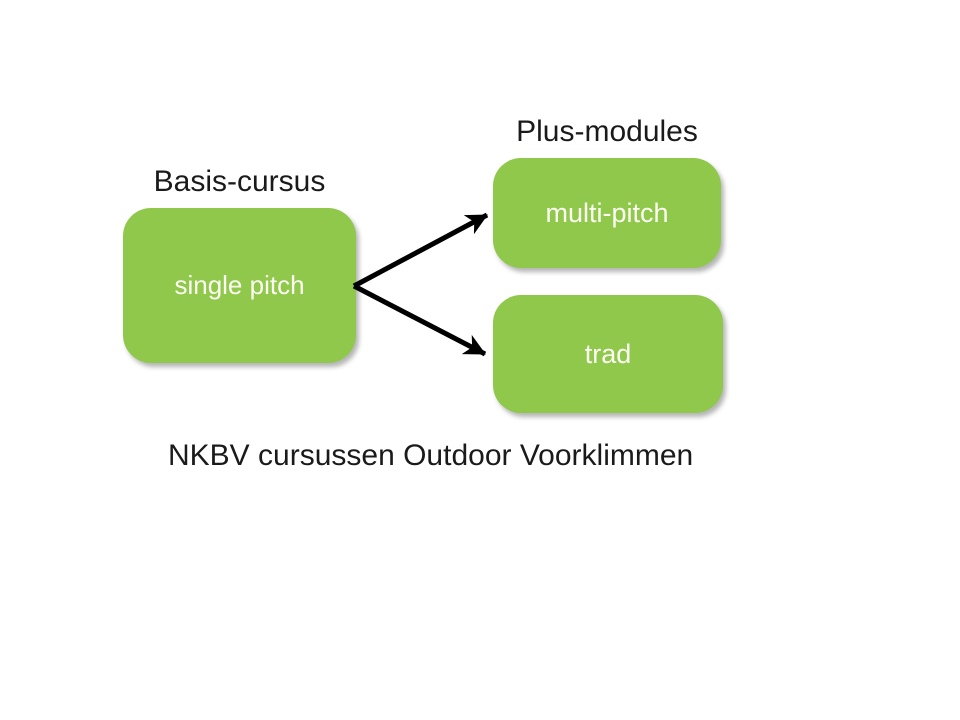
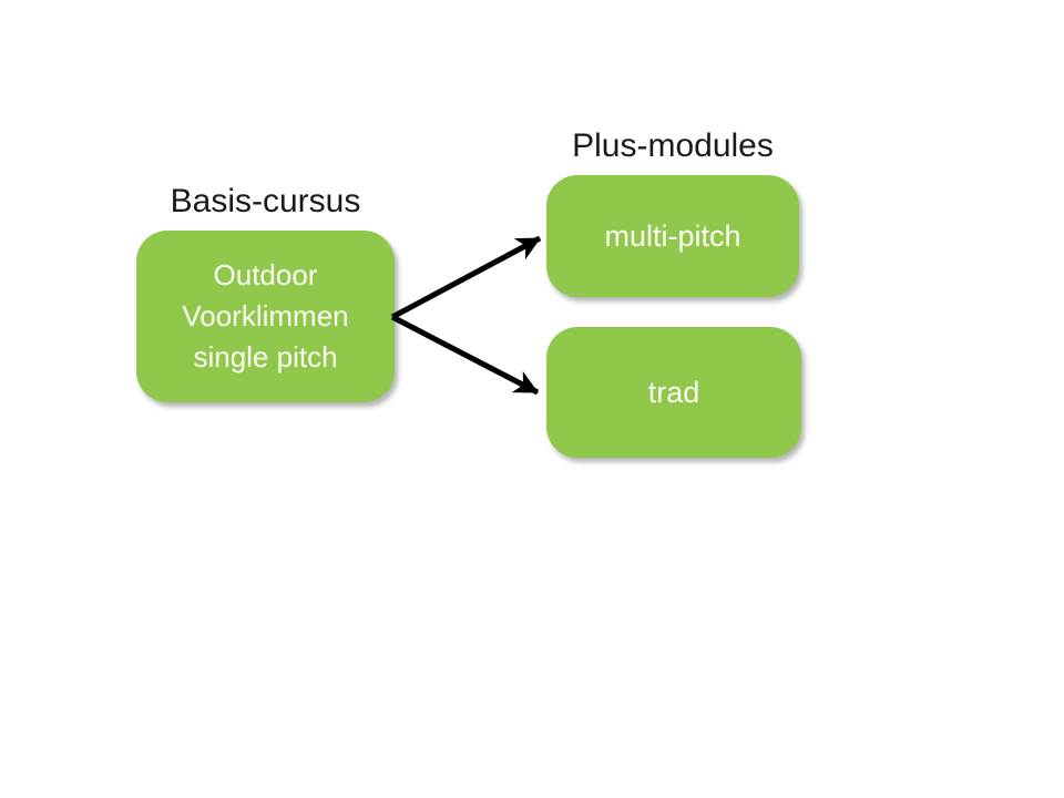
  Basis-cursus
  Plus-modules
+ Outdoor
+ Voorklimmen
  single pitch
  multi-pitch
  trad
- NKBV cursussen Outdoor Voorklimmen
